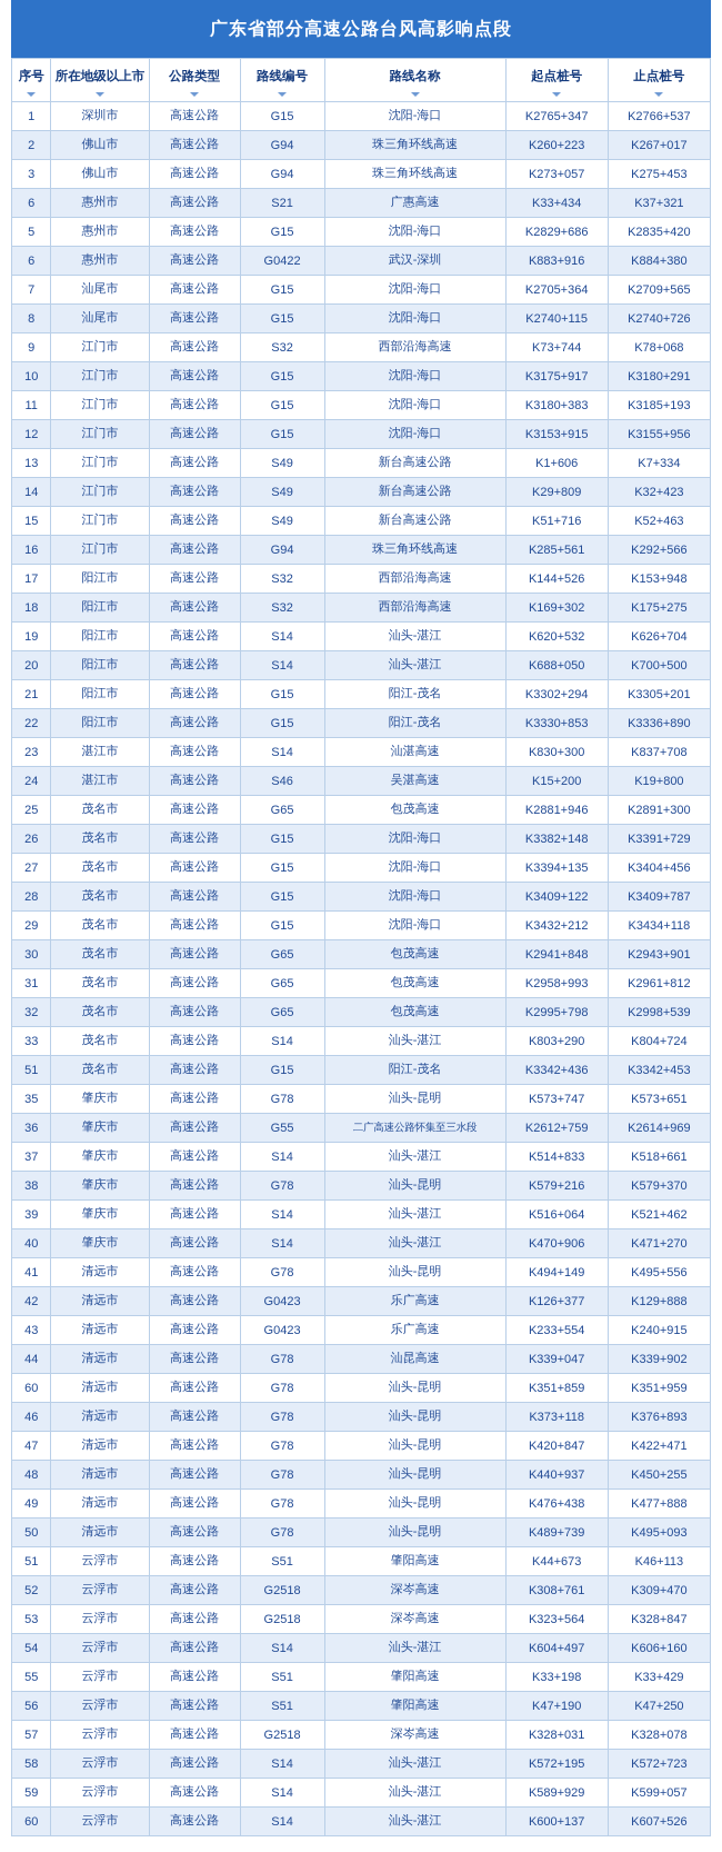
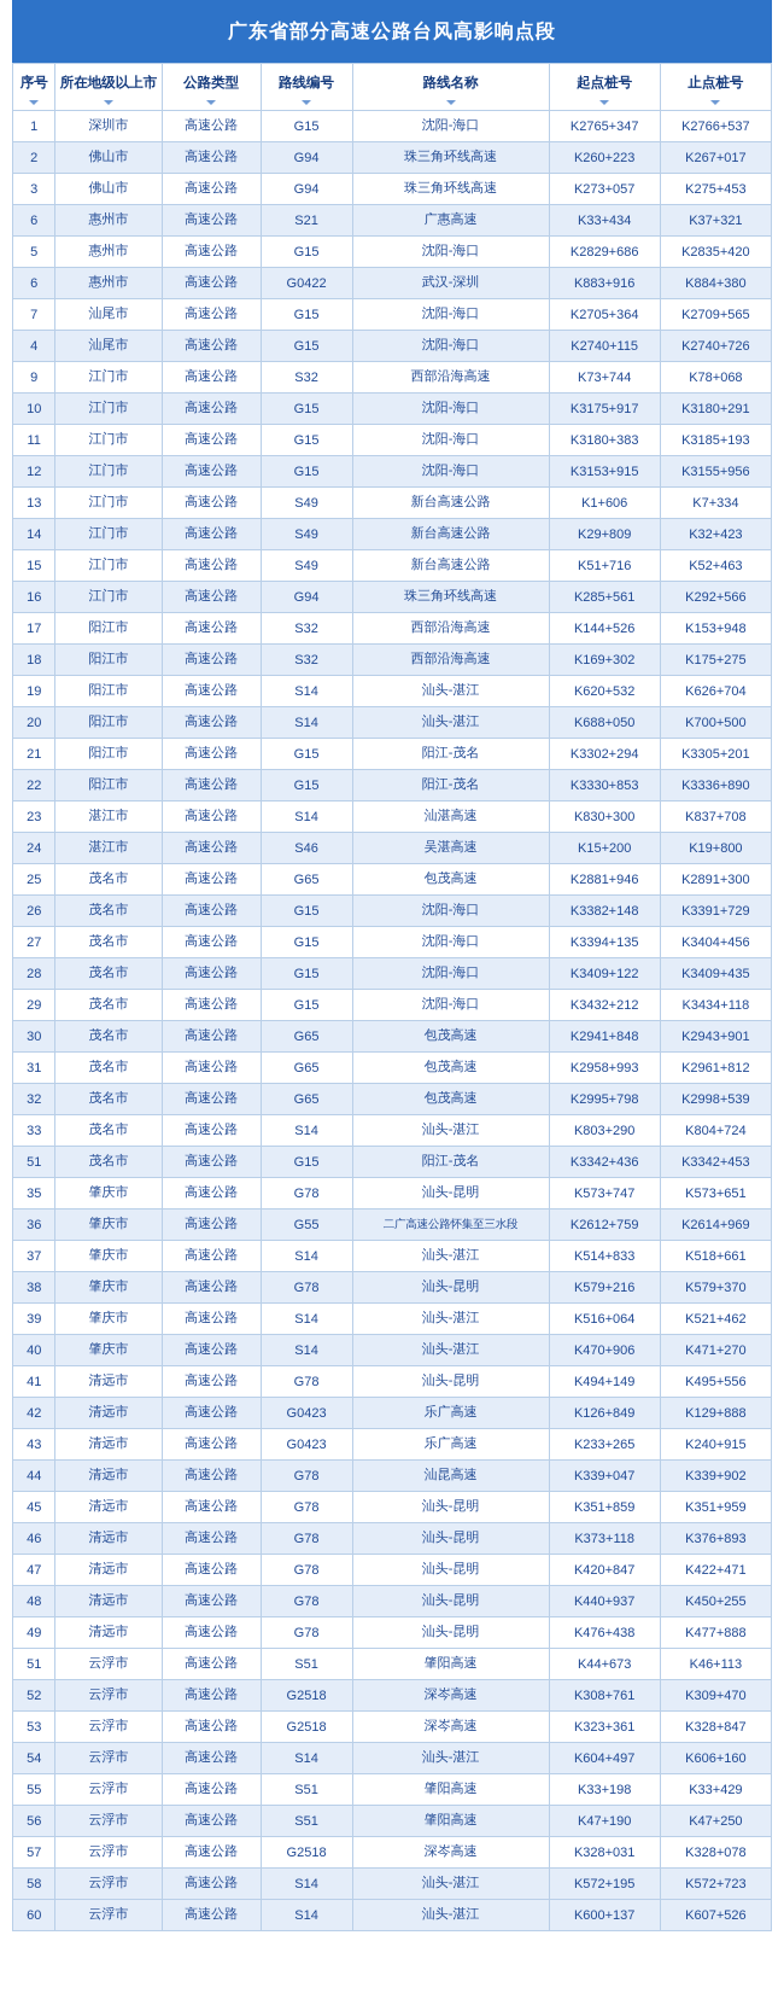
  广东省部分高速公路台风高影响点段
  序号	所在地级以上市	公路类型	路线编号	路线名称	起点桩号	止点桩号
  1	深圳市	高速公路	G15	沈阳-海口	K2765+347	K2766+537
  2	佛山市	高速公路	G94	珠三角环线高速	K260+223	K267+017
  3	佛山市	高速公路	G94	珠三角环线高速	K273+057	K275+453
  6	惠州市	高速公路	S21	广惠高速	K33+434	K37+321
  5	惠州市	高速公路	G15	沈阳-海口	K2829+686	K2835+420
  6	惠州市	高速公路	G0422	武汉-深圳	K883+916	K884+380
  7	汕尾市	高速公路	G15	沈阳-海口	K2705+364	K2709+565
- 8	汕尾市	高速公路	G15	沈阳-海口	K2740+115	K2740+726
+ 4	汕尾市	高速公路	G15	沈阳-海口	K2740+115	K2740+726
  9	江门市	高速公路	S32	西部沿海高速	K73+744	K78+068
  10	江门市	高速公路	G15	沈阳-海口	K3175+917	K3180+291
  11	江门市	高速公路	G15	沈阳-海口	K3180+383	K3185+193
  12	江门市	高速公路	G15	沈阳-海口	K3153+915	K3155+956
  13	江门市	高速公路	S49	新台高速公路	K1+606	K7+334
  14	江门市	高速公路	S49	新台高速公路	K29+809	K32+423
  15	江门市	高速公路	S49	新台高速公路	K51+716	K52+463
  16	江门市	高速公路	G94	珠三角环线高速	K285+561	K292+566
  17	阳江市	高速公路	S32	西部沿海高速	K144+526	K153+948
  18	阳江市	高速公路	S32	西部沿海高速	K169+302	K175+275
  19	阳江市	高速公路	S14	汕头-湛江	K620+532	K626+704
  20	阳江市	高速公路	S14	汕头-湛江	K688+050	K700+500
  21	阳江市	高速公路	G15	阳江-茂名	K3302+294	K3305+201
  22	阳江市	高速公路	G15	阳江-茂名	K3330+853	K3336+890
  23	湛江市	高速公路	S14	汕湛高速	K830+300	K837+708
  24	湛江市	高速公路	S46	吴湛高速	K15+200	K19+800
  25	茂名市	高速公路	G65	包茂高速	K2881+946	K2891+300
  26	茂名市	高速公路	G15	沈阳-海口	K3382+148	K3391+729
  27	茂名市	高速公路	G15	沈阳-海口	K3394+135	K3404+456
- 28	茂名市	高速公路	G15	沈阳-海口	K3409+122	K3409+787
+ 28	茂名市	高速公路	G15	沈阳-海口	K3409+122	K3409+435
  29	茂名市	高速公路	G15	沈阳-海口	K3432+212	K3434+118
  30	茂名市	高速公路	G65	包茂高速	K2941+848	K2943+901
  31	茂名市	高速公路	G65	包茂高速	K2958+993	K2961+812
  32	茂名市	高速公路	G65	包茂高速	K2995+798	K2998+539
  33	茂名市	高速公路	S14	汕头-湛江	K803+290	K804+724
  51	茂名市	高速公路	G15	阳江-茂名	K3342+436	K3342+453
  35	肇庆市	高速公路	G78	汕头-昆明	K573+747	K573+651
  36	肇庆市	高速公路	G55	二广高速公路怀集至三水段	K2612+759	K2614+969
  37	肇庆市	高速公路	S14	汕头-湛江	K514+833	K518+661
  38	肇庆市	高速公路	G78	汕头-昆明	K579+216	K579+370
  39	肇庆市	高速公路	S14	汕头-湛江	K516+064	K521+462
  40	肇庆市	高速公路	S14	汕头-湛江	K470+906	K471+270
  41	清远市	高速公路	G78	汕头-昆明	K494+149	K495+556
- 42	清远市	高速公路	G0423	乐广高速	K126+377	K129+888
+ 42	清远市	高速公路	G0423	乐广高速	K126+849	K129+888
- 43	清远市	高速公路	G0423	乐广高速	K233+554	K240+915
+ 43	清远市	高速公路	G0423	乐广高速	K233+265	K240+915
  44	清远市	高速公路	G78	汕昆高速	K339+047	K339+902
- 60	清远市	高速公路	G78	汕头-昆明	K351+859	K351+959
+ 45	清远市	高速公路	G78	汕头-昆明	K351+859	K351+959
  46	清远市	高速公路	G78	汕头-昆明	K373+118	K376+893
  47	清远市	高速公路	G78	汕头-昆明	K420+847	K422+471
  48	清远市	高速公路	G78	汕头-昆明	K440+937	K450+255
  49	清远市	高速公路	G78	汕头-昆明	K476+438	K477+888
- 50	清远市	高速公路	G78	汕头-昆明	K489+739	K495+093
  51	云浮市	高速公路	S51	肇阳高速	K44+673	K46+113
  52	云浮市	高速公路	G2518	深岑高速	K308+761	K309+470
- 53	云浮市	高速公路	G2518	深岑高速	K323+564	K328+847
+ 53	云浮市	高速公路	G2518	深岑高速	K323+361	K328+847
  54	云浮市	高速公路	S14	汕头-湛江	K604+497	K606+160
  55	云浮市	高速公路	S51	肇阳高速	K33+198	K33+429
  56	云浮市	高速公路	S51	肇阳高速	K47+190	K47+250
  57	云浮市	高速公路	G2518	深岑高速	K328+031	K328+078
  58	云浮市	高速公路	S14	汕头-湛江	K572+195	K572+723
- 59	云浮市	高速公路	S14	汕头-湛江	K589+929	K599+057
  60	云浮市	高速公路	S14	汕头-湛江	K600+137	K607+526
